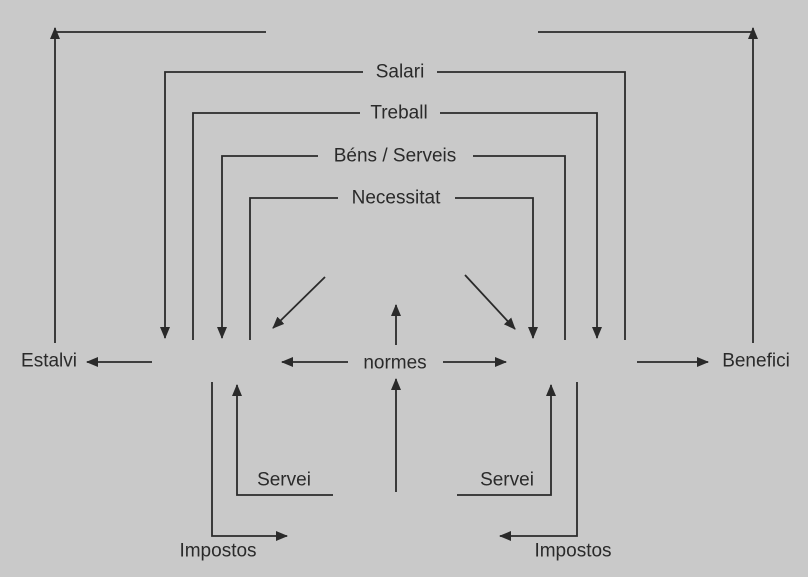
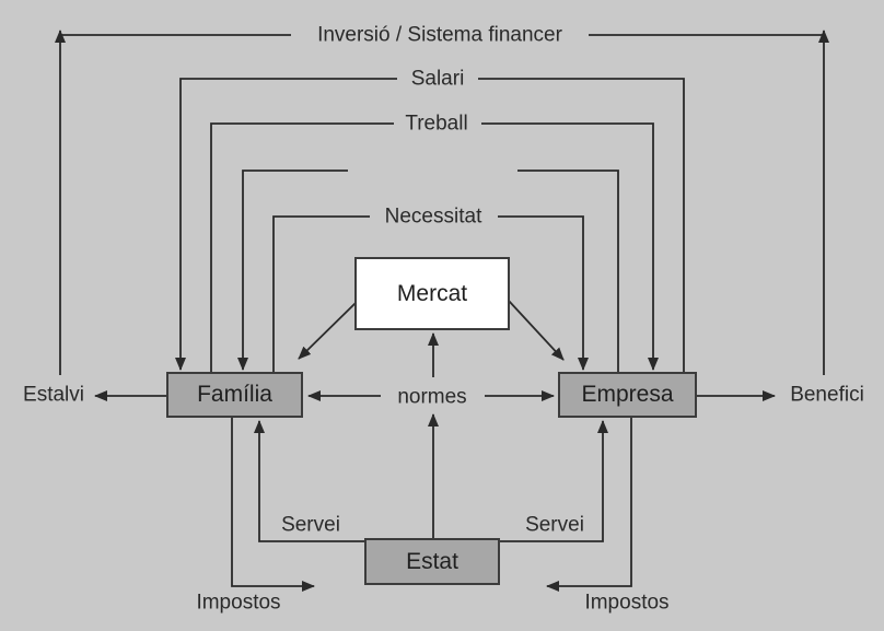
+ Mercat
+ Família
+ Empresa
+ Estat
+ Inversió / Sistema financer
  Salari
  Treball
- Béns / Serveis
  Necessitat
  Estalvi
  Benefici
  normes
  Servei
  Servei
  Impostos
  Impostos
